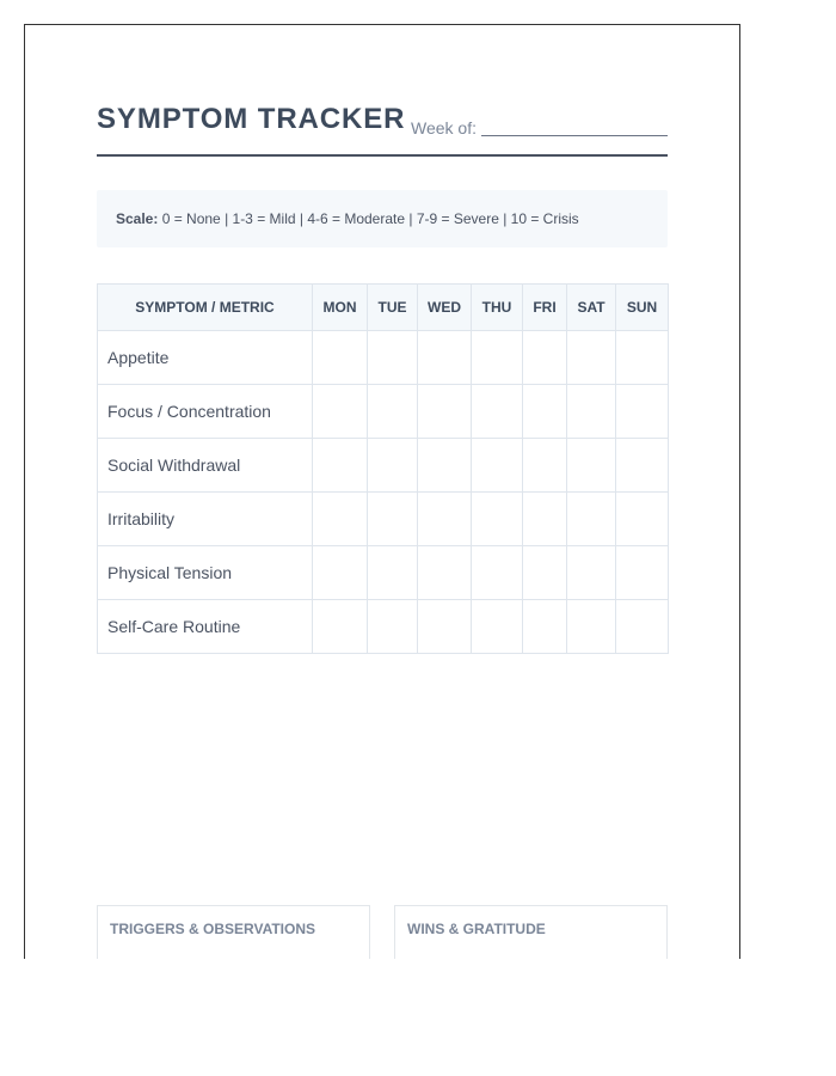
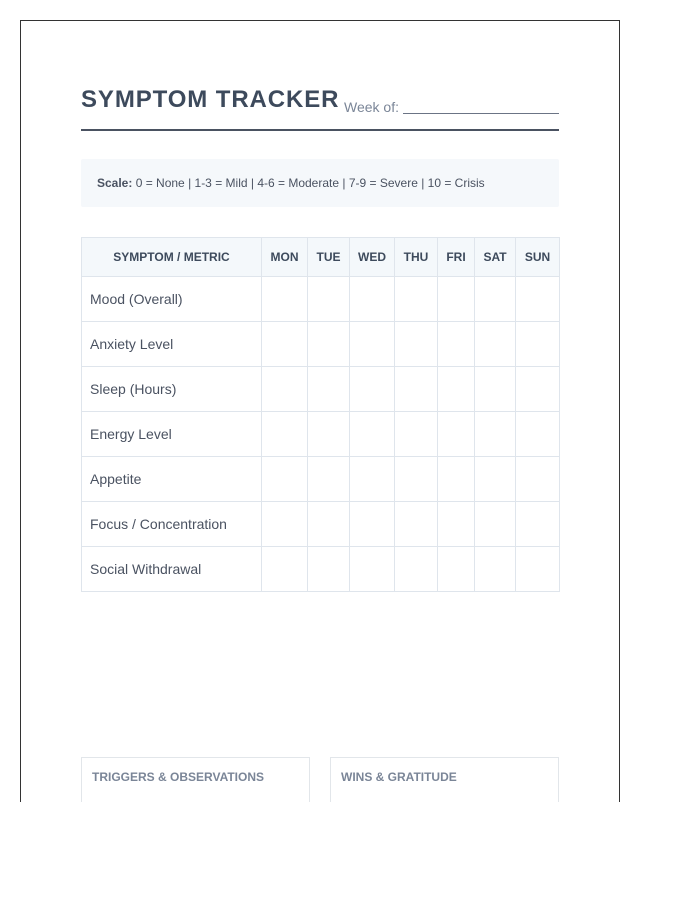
  SYMPTOM TRACKER
  Week of:
  Scale: 0 = None | 1-3 = Mild | 4-6 = Moderate | 7-9 = Severe | 10 = Crisis
  SYMPTOM / METRIC	MON	TUE	WED	THU	FRI	SAT	SUN
+ Mood (Overall)
+ Anxiety Level
+ Sleep (Hours)
+ Energy Level
  Appetite
  Focus / Concentration
  Social Withdrawal
- Irritability
- Physical Tension
- Self-Care Routine
  TRIGGERS & OBSERVATIONS
  WINS & GRATITUDE
